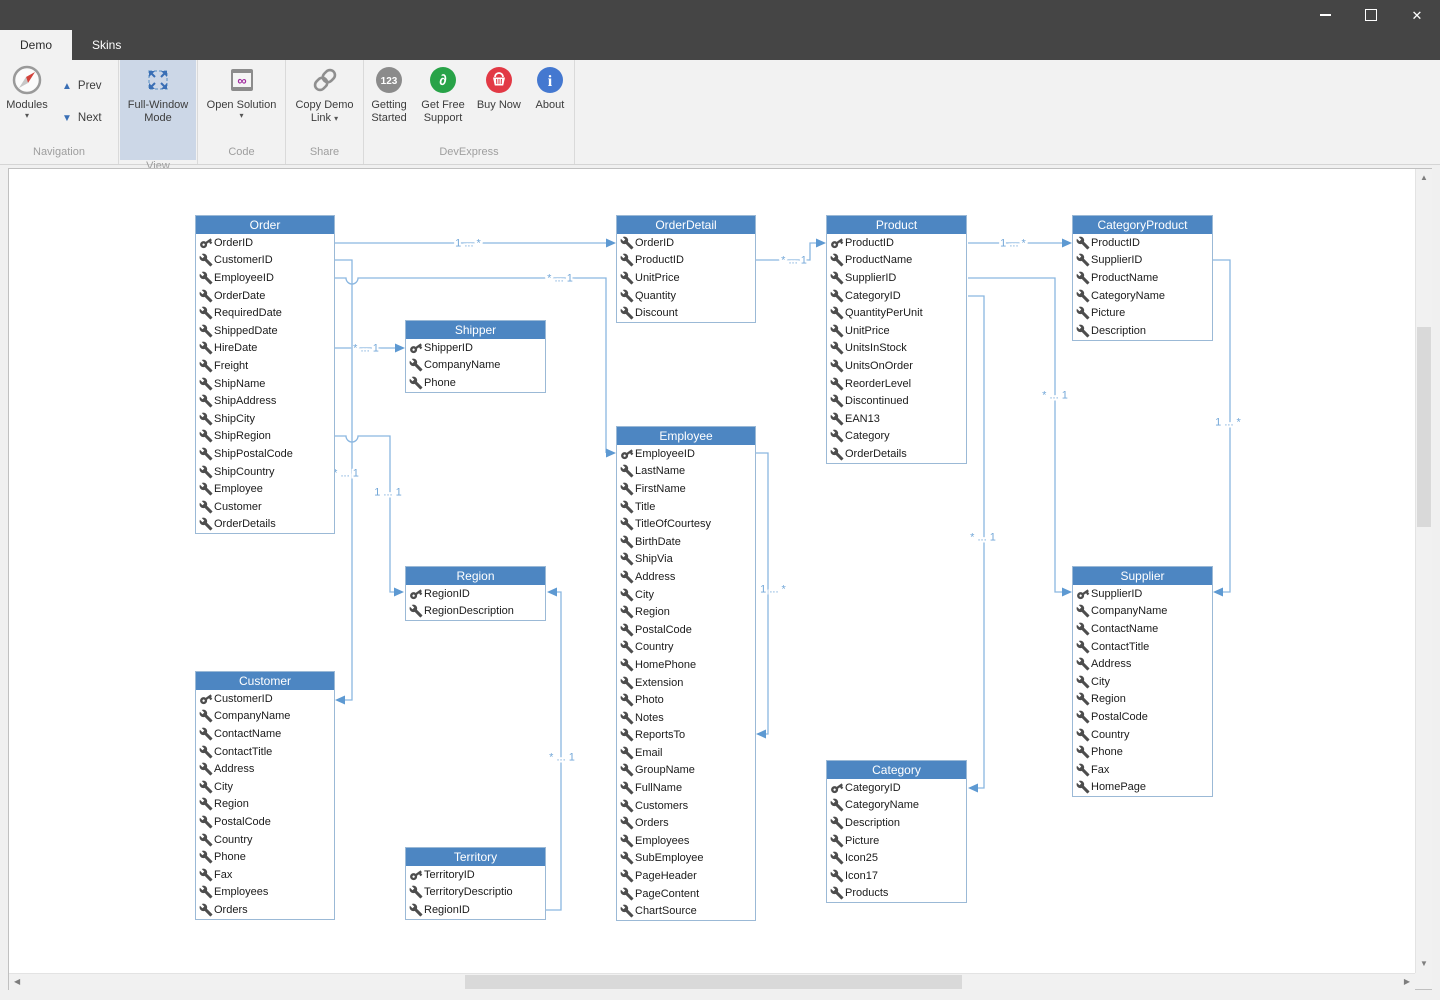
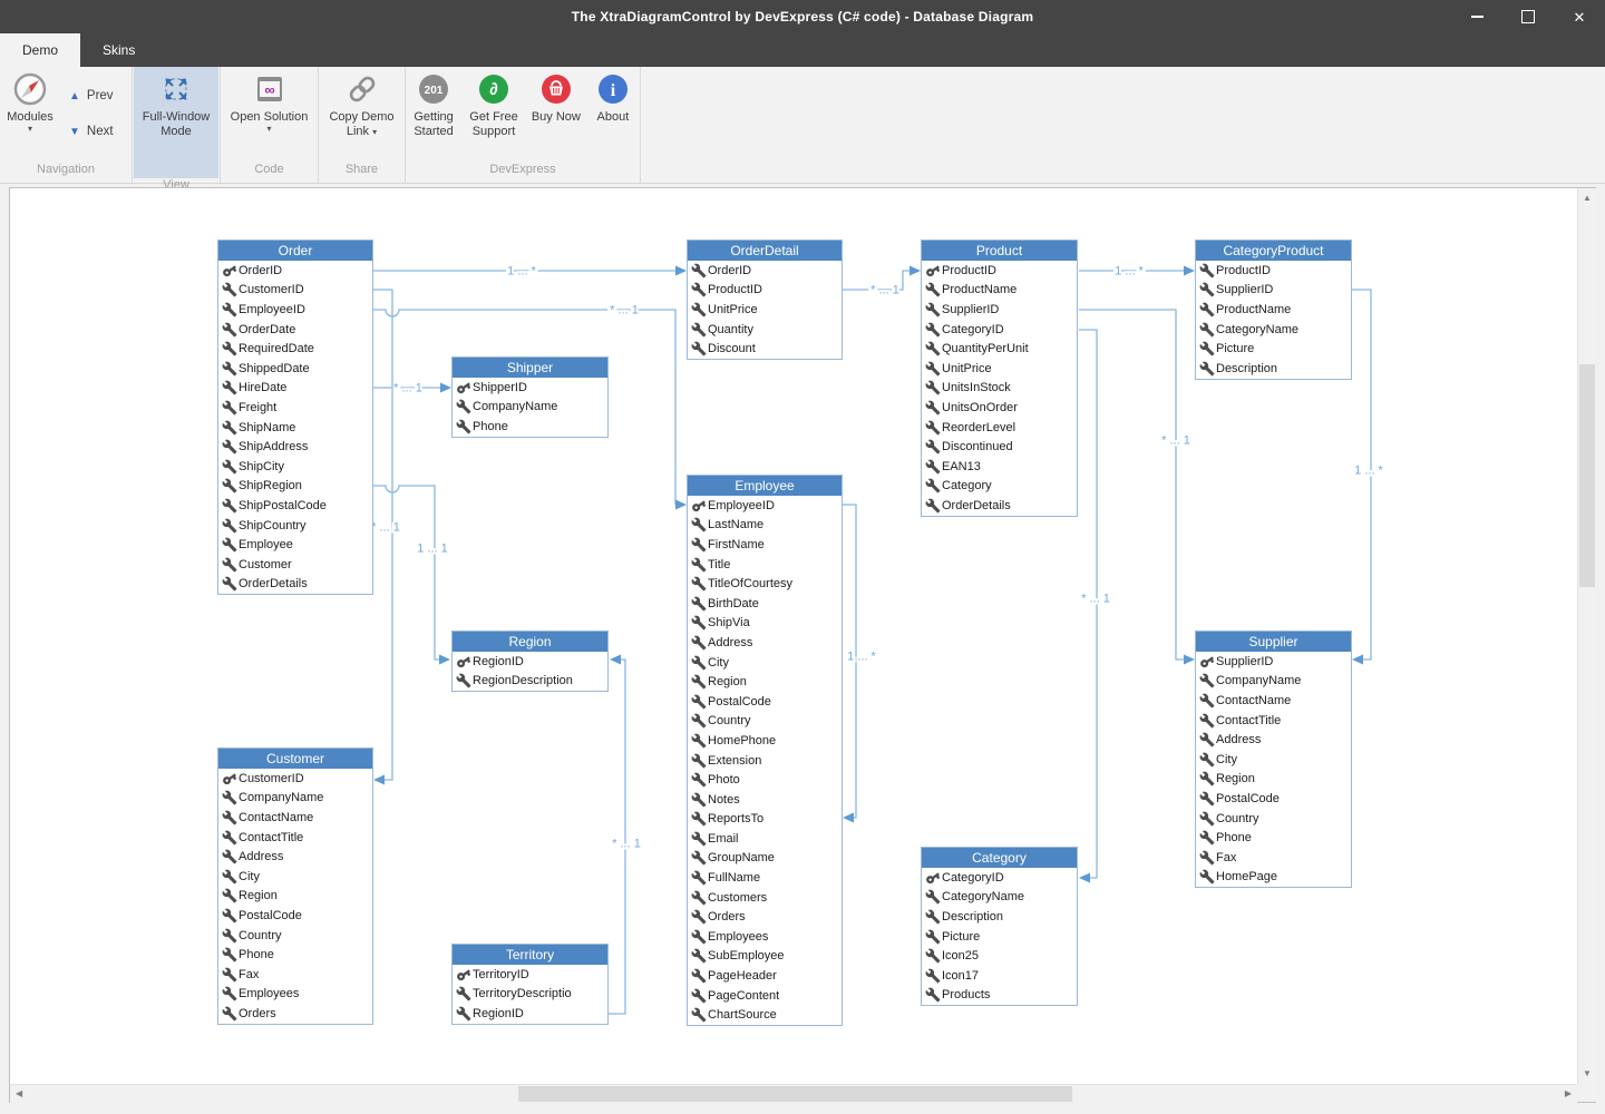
+ The XtraDiagramControl by DevExpress (C# code) - Database Diagram
  ✕
  Demo
  Skins
  Modules
  ▾
  ▲
  Prev
  ▼
  Next
  Navigation
  Full-Window Mode
  View
  ∞
  Open Solution
  ▾
  Code
  Copy Demo Link ▾
  Share
- 123
+ 201
  Getting Started
  ∂
  Get Free Support
  Buy Now
  i
  About
  DevExpress
  1 ... *
  * ... 1
  * ... 1
  * ... 1
  1 ... 1
  * ... 1
  1 ... *
  * ... 1
  1 ... *
  * ... 1
  * ... 1
  1 ... *
  Order
  OrderID
  CustomerID
  EmployeeID
  OrderDate
  RequiredDate
  ShippedDate
  HireDate
  Freight
  ShipName
  ShipAddress
  ShipCity
  ShipRegion
  ShipPostalCode
  ShipCountry
  Employee
  Customer
  OrderDetails
  Shipper
  ShipperID
  CompanyName
  Phone
  Region
  RegionID
  RegionDescription
  Territory
  TerritoryID
  TerritoryDescriptio
  RegionID
  Customer
  CustomerID
  CompanyName
  ContactName
  ContactTitle
  Address
  City
  Region
  PostalCode
  Country
  Phone
  Fax
  Employees
  Orders
  OrderDetail
  OrderID
  ProductID
  UnitPrice
  Quantity
  Discount
  Employee
  EmployeeID
  LastName
  FirstName
  Title
  TitleOfCourtesy
  BirthDate
  ShipVia
  Address
  City
  Region
  PostalCode
  Country
  HomePhone
  Extension
  Photo
  Notes
  ReportsTo
  Email
  GroupName
  FullName
  Customers
  Orders
  Employees
  SubEmployee
  PageHeader
  PageContent
  ChartSource
  Product
  ProductID
  ProductName
  SupplierID
  CategoryID
  QuantityPerUnit
  UnitPrice
  UnitsInStock
  UnitsOnOrder
  ReorderLevel
  Discontinued
  EAN13
  Category
  OrderDetails
  Category
  CategoryID
  CategoryName
  Description
  Picture
  Icon25
  Icon17
  Products
  CategoryProduct
  ProductID
  SupplierID
  ProductName
  CategoryName
  Picture
  Description
  Supplier
  SupplierID
  CompanyName
  ContactName
  ContactTitle
  Address
  City
  Region
  PostalCode
  Country
  Phone
  Fax
  HomePage
  ▲
  ▼
  ◀
  ▶
